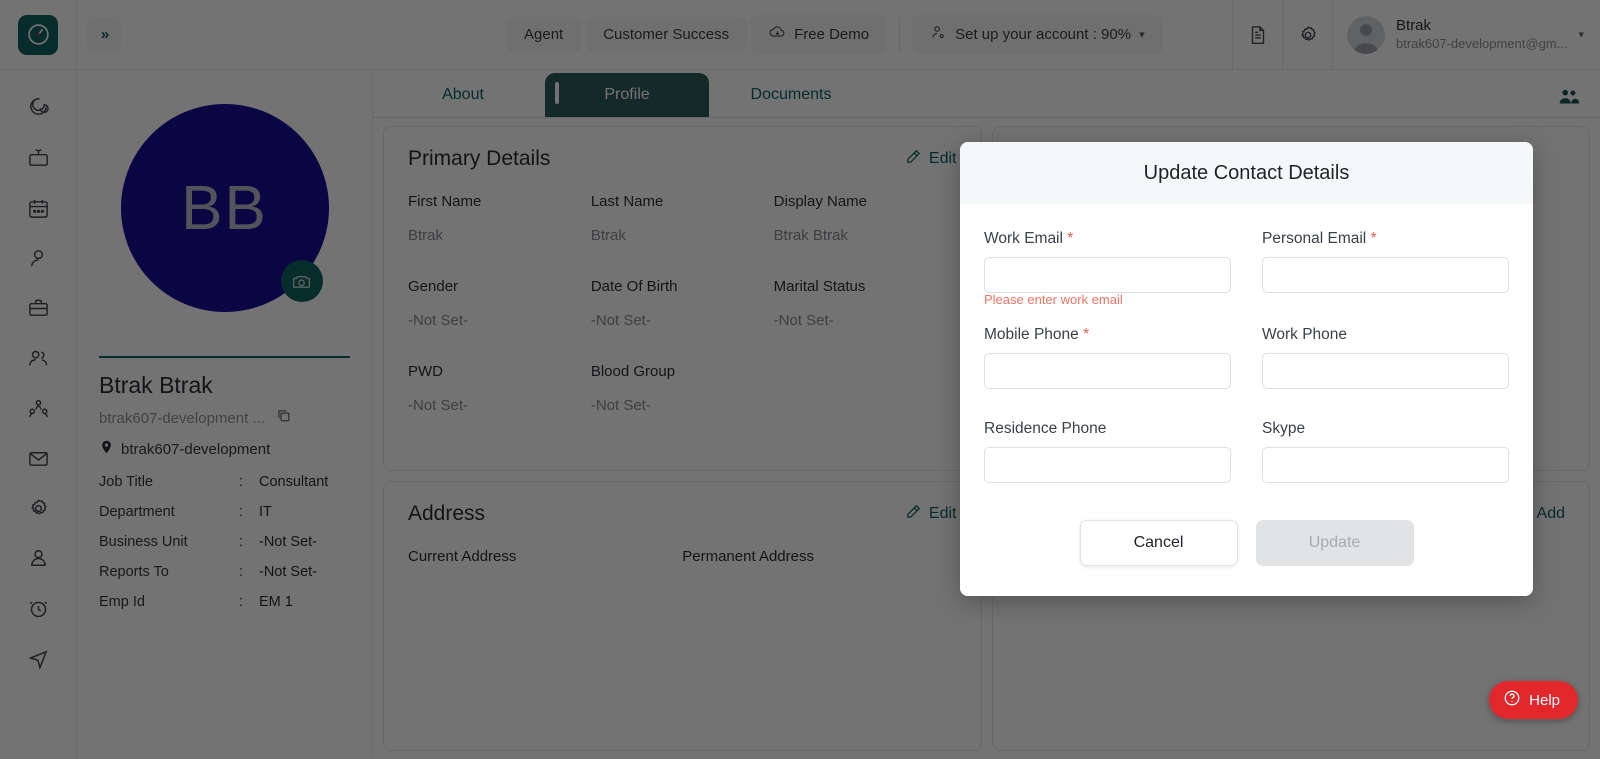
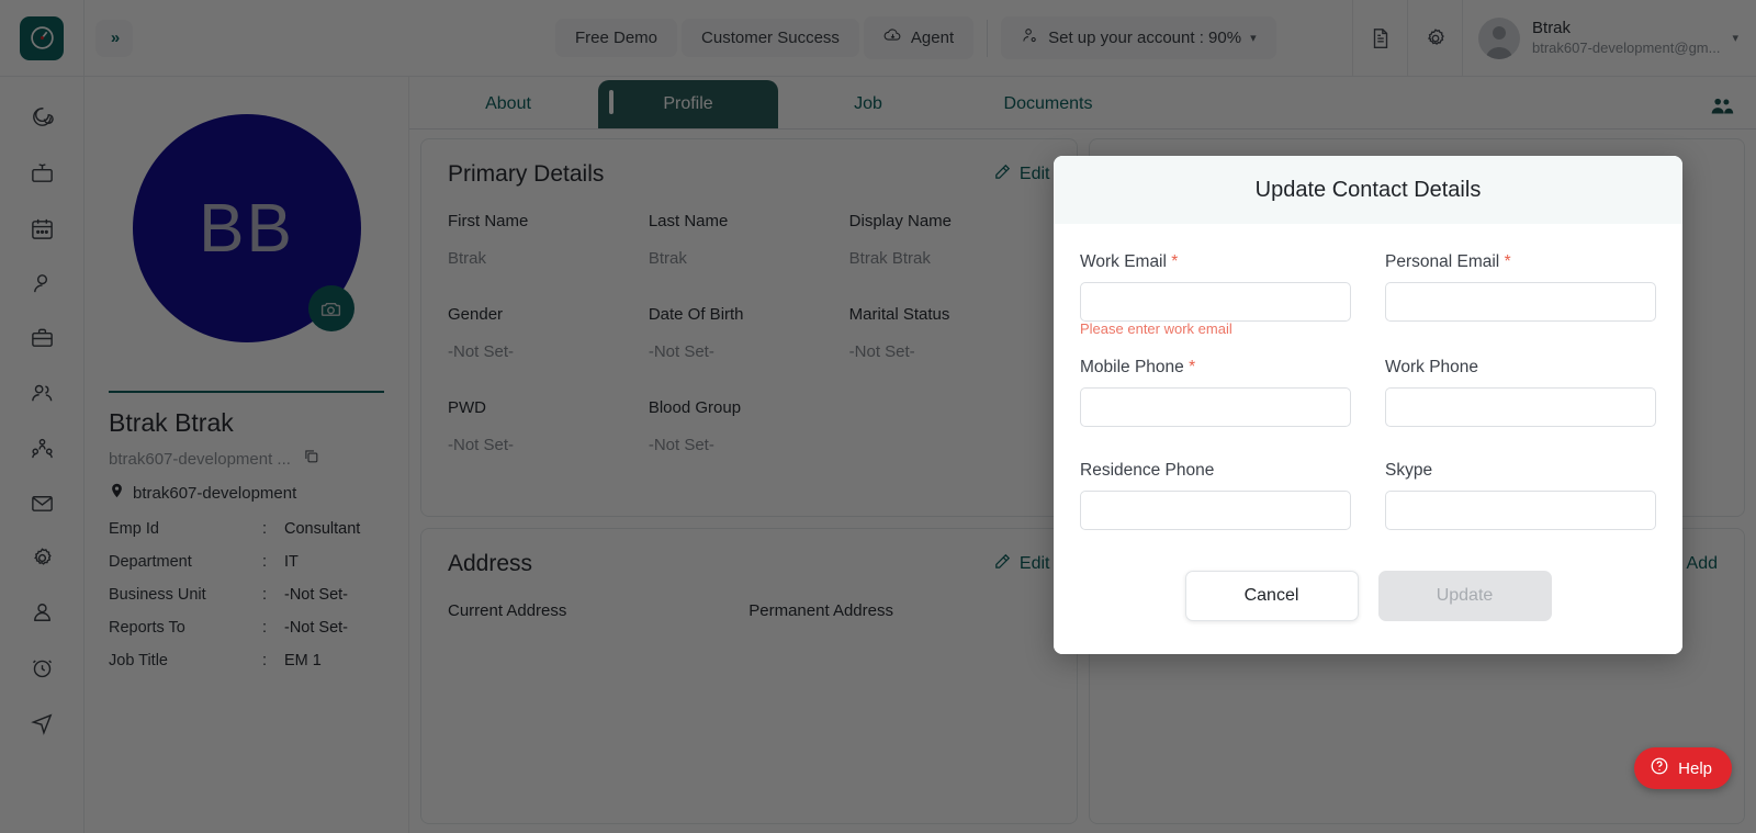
  »
- Agent
+ Free Demo
  Customer Success
- Free Demo
+ Agent
  Set up your account : 90%
  ▾
  Btrak
  btrak607-development@gm...
  ▾
  BB
  Btrak Btrak
  btrak607-development ...
  btrak607-development
- Job Title
+ Emp Id
  :
  Consultant
  Department
  :
  IT
  Business Unit
  :
  -Not Set-
  Reports To
  :
  -Not Set-
- Emp Id
+ Job Title
  :
  EM 1
  About
  Profile
+ Job
  Documents
  Primary Details
  Edit
  First Name
  Btrak
  Last Name
  Btrak
  Display Name
  Btrak Btrak
  Gender
  -Not Set-
  Date Of Birth
  -Not Set-
  Marital Status
  -Not Set-
  PWD
  -Not Set-
  Blood Group
  -Not Set-
  Address
  Edit
  Current Address
  Permanent Address
  Add
  Update Contact Details
  Work Email *
  Please enter work email
  Personal Email *
  Mobile Phone *
  Work Phone
  Residence Phone
  Skype
  Cancel
  Update
  Help
